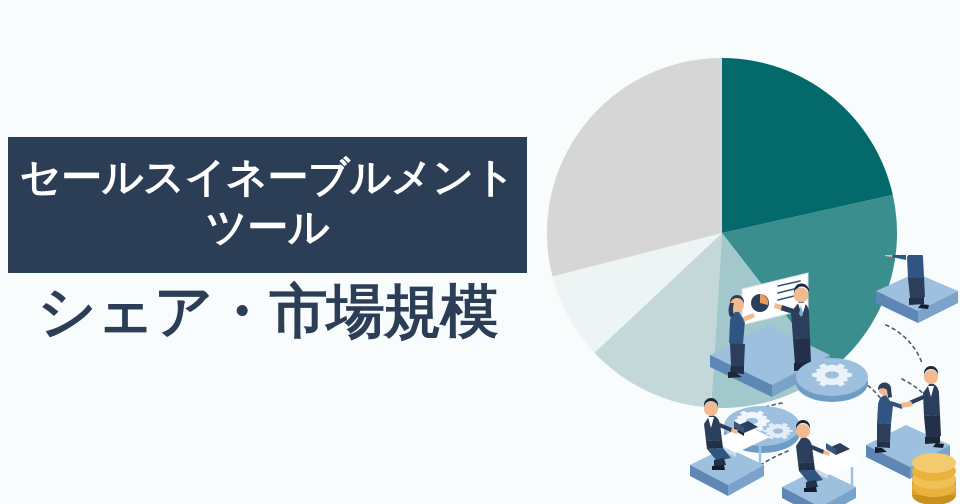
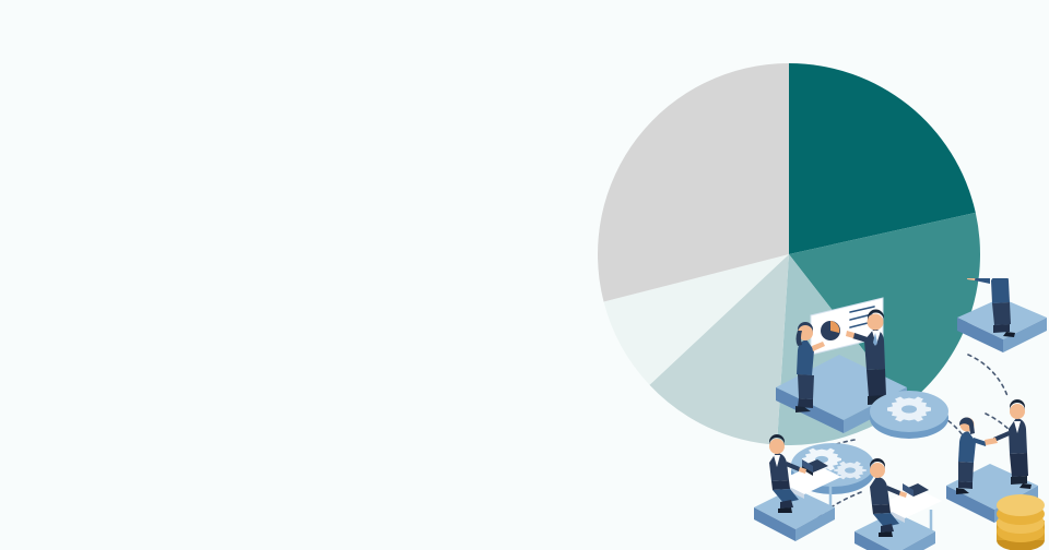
- セールスイネーブルメント
- ツール
- シェア・市場規模
